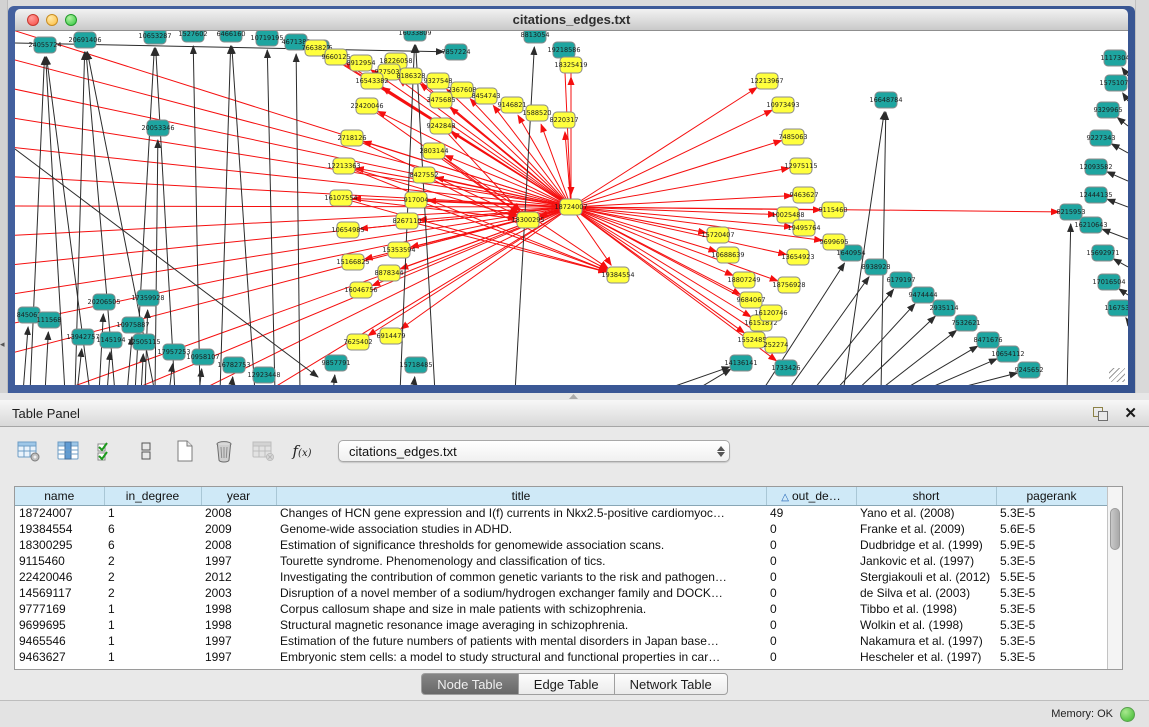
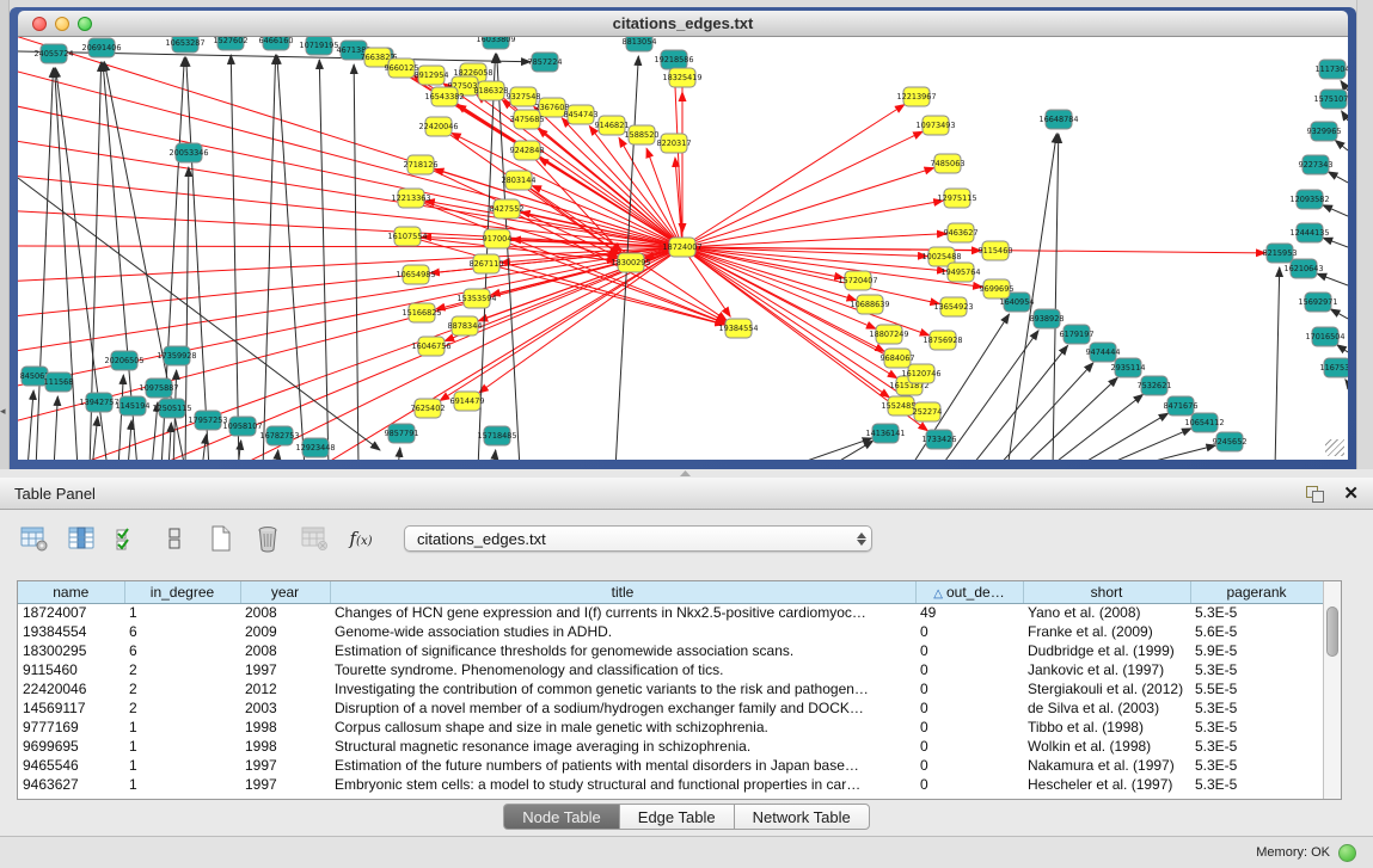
  ◂
  citations_edges.txt
  24055724
  20691406
  10653287
  1527602
  6466160
  10719195
  467138
  16033809
  7857224
  8813054
  19218586
  20053346
  16648784
  84506
  111568
  20206505
  17359928
  10975887
  13942757
  1145194
  12505115
  17957253
  10958107
  16782753
  12923448
  9857791
  15718485
  14136141
  1733426
  1640954
  8938928
  6179197
  9474444
  2935114
  7532621
  8471676
  10654112
  9245652
  8215953
  1117304
  1575107
  9329965
  9227343
  12093582
  12444135
  16210643
  15692971
  17016504
  116753
  7663822
  9660125
  8912954
  18226058
  927503
  8186328
  16543382
  9327548
  2367608
  3475685
  8454743
  9146821
  1588520
  8220317
  18325419
  22420046
  2718126
  12213363
  16107554
  10654985
  15166825
  16046756
  9242848
  2803144
  8427552
  917004
  8267110
  18300295
  18724007
  15353594
  8878344
  6914479
  7625402
  19384554
  15720407
  10688639
  18807249
  9684067
  16151872
  1552485
  12213967
  10973493
  7485063
  12975115
  9463627
  10025488
  9115460
  19495764
  9699695
  13654923
  18756928
  16120746
  252274
  Table Panel
  ✕
  f(x)
  citations_edges.txt
  name	in_degree	year	title	△ out_de…	short	pagerank
  18724007	1	2008	Changes of HCN gene expression and I(f) currents in Nkx2.5-positive cardiomyoc…	49	Yano et al. (2008)	5.3E-5
  19384554	6	2009	Genome-wide association studies in ADHD.	0	Franke et al. (2009)	5.6E-5
  18300295	6	2008	Estimation of significance thresholds for genomewide association scans.	0	Dudbridge et al. (1999)	5.9E-5
  9115460	2	1997	Tourette syndrome. Phenomenology and classification of tics.	0	Jankovic et al. (1997)	5.3E-5
  22420046	2	2012	Investigating the contribution of common genetic variants to the risk and pathogen…	0	Stergiakouli et al. (2012)	5.5E-5
  14569117	2	2003	Disruption of a novel member of a sodium/hydrogen exchanger family and DOCK…	0	de Silva et al. (2003)	5.3E-5
- 9777169	1	1998	Corpus callosum shape and size in male patients with schizophrenia.	0	Tibbo et al. (1998)	5.3E-5
+ 9777169	1	1998	Corpus callosum shape and size in male genetic with schizophrenia.	0	Tibbo et al. (1998)	5.3E-5
  9699695	1	1998	Structural magnetic resonance image averaging in schizophrenia.	0	Wolkin et al. (1998)	5.3E-5
  9465546	1	1997	Estimation of the future numbers of patients with mental disorders in Japan base…	0	Nakamura et al. (1997)	5.3E-5
  9463627	1	1997	Embryonic stem cells: a model to study structural and functional properties in car…	0	Hescheler et al. (1997)	5.3E-5
  Node Table
  Edge Table
  Network Table
  Memory: OK
